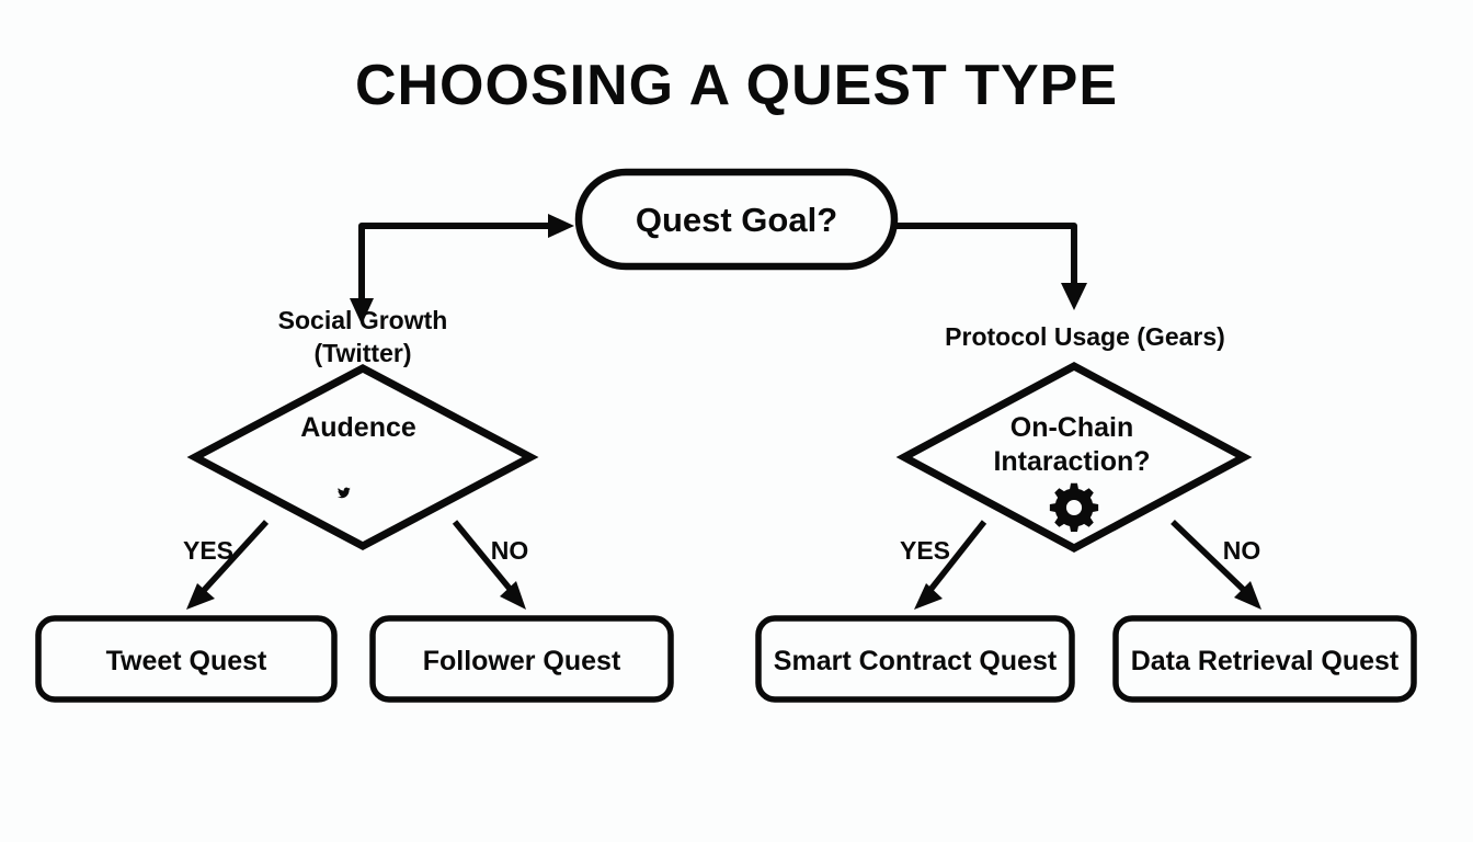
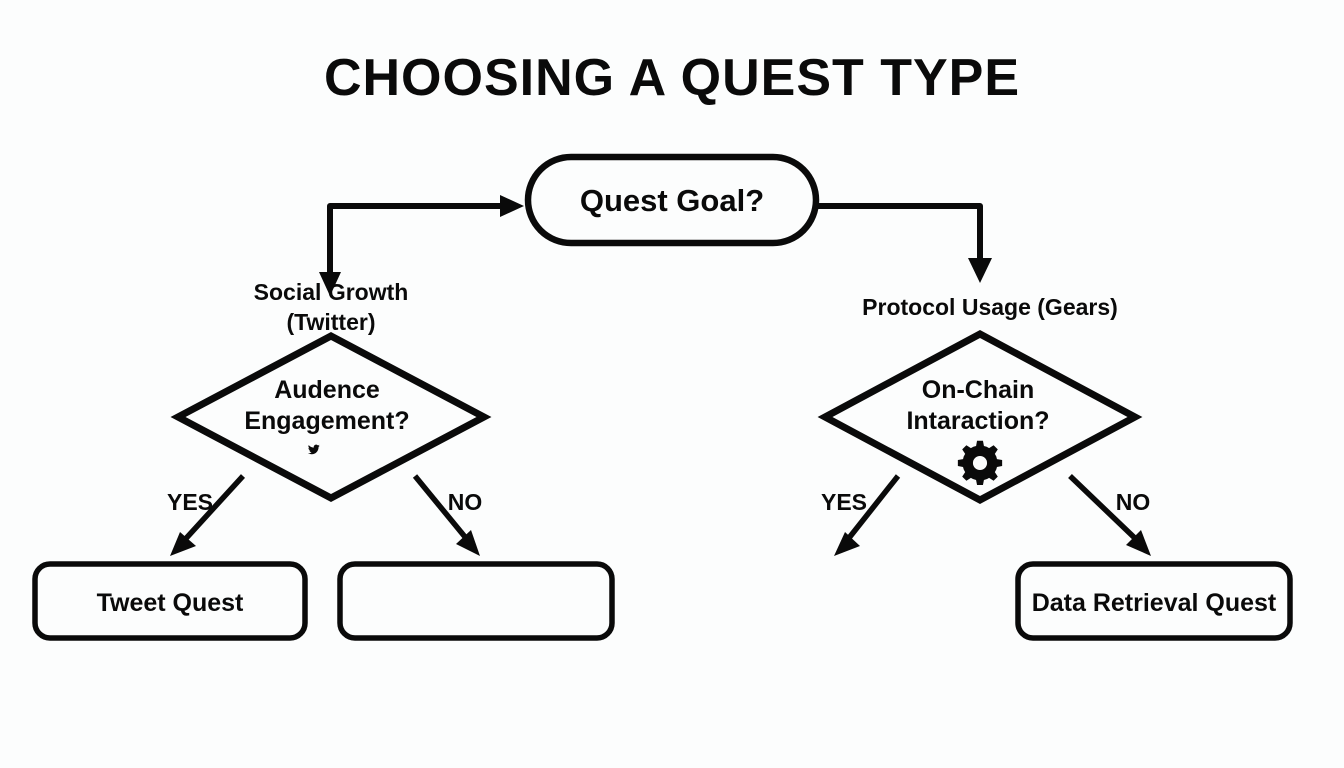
  CHOOSING A QUEST TYPE
  Quest Goal?
  Social Growth
  (Twitter)
  Protocol Usage (Gears)
  Audence
+ Engagement?
  On-Chain
  Intaraction?
  YES
  NO
  YES
  NO
  Tweet Quest
- Follower Quest
- Smart Contract Quest
  Data Retrieval Quest
